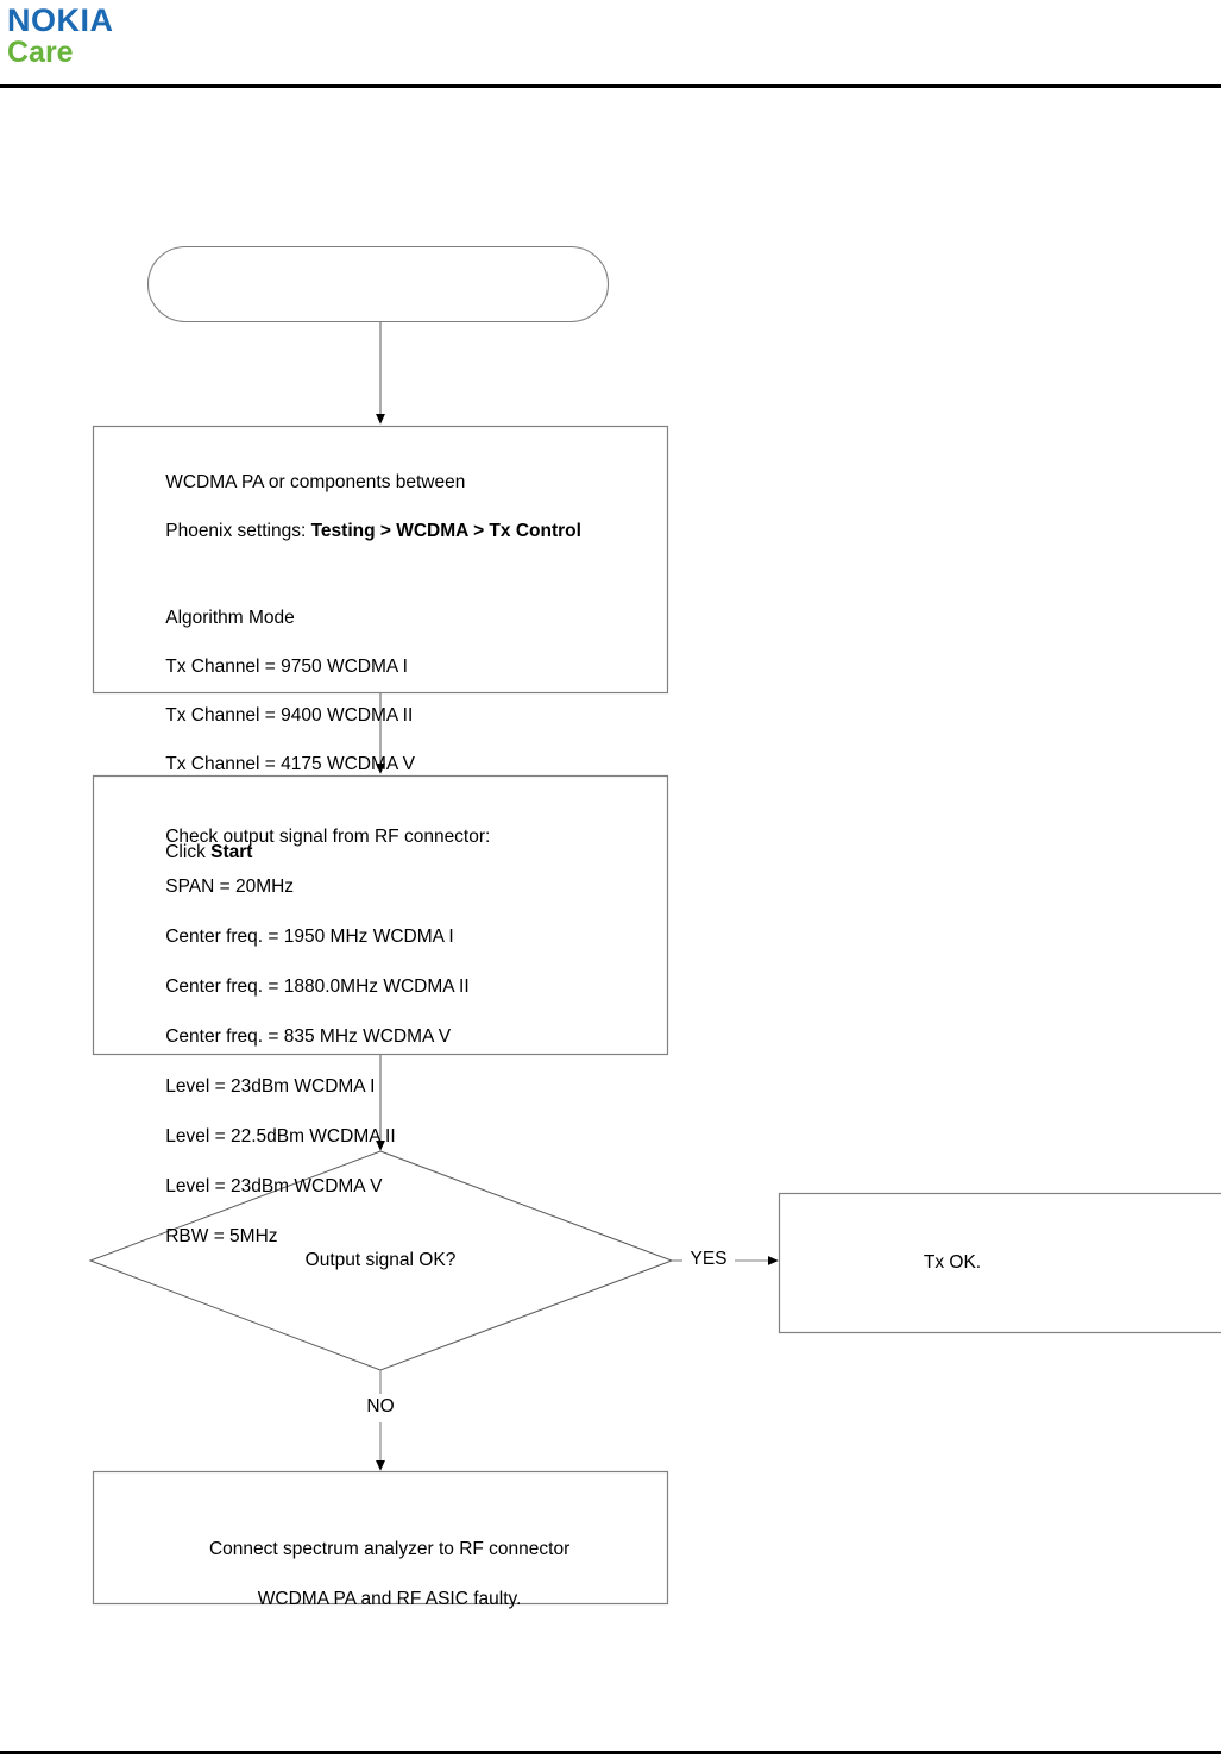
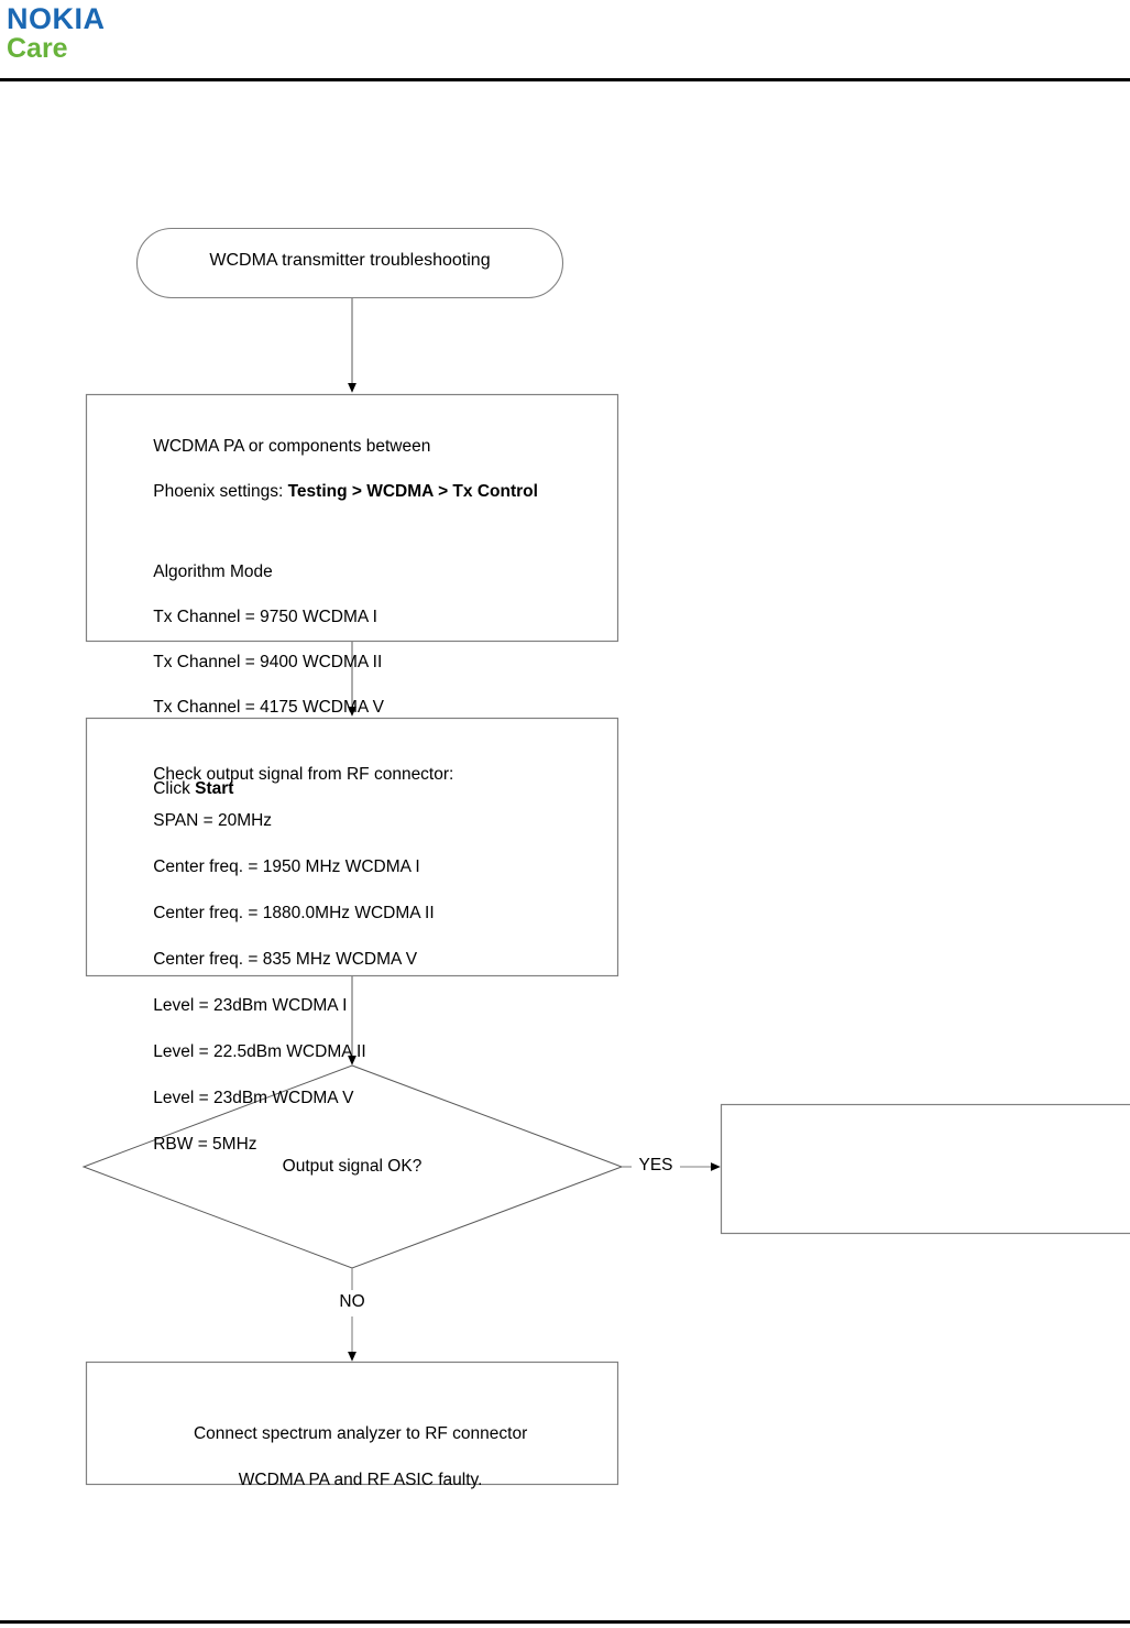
  NOKIA
  Care
+ WCDMA transmitter troubleshooting
  WCDMA PA or components between
  Phoenix settings: Testing > WCDMA > Tx Control Algorithm Mode
  Tx Channel = 9750 WCDMA I
  Tx Channel = 9400 WCDMA II
  Tx Channel = 4175 WCDMA V Click Start
  Check output signal from RF connector:
  SPAN = 20MHz
  Center freq. = 1950 MHz WCDMA I
  Center freq. = 1880.0MHz WCDMA II
  Center freq. = 835 MHz WCDMA V
  Level = 23dBm WCDMA I
  Level = 22.5dBm WCDMA II
  Level = 23dBm WCDMA V
  RBW = 5MHz
  Output signal OK?
- Tx OK.
  Connect spectrum analyzer to RF connector
  WCDMA PA and RF ASIC faulty.
  YES
  NO
